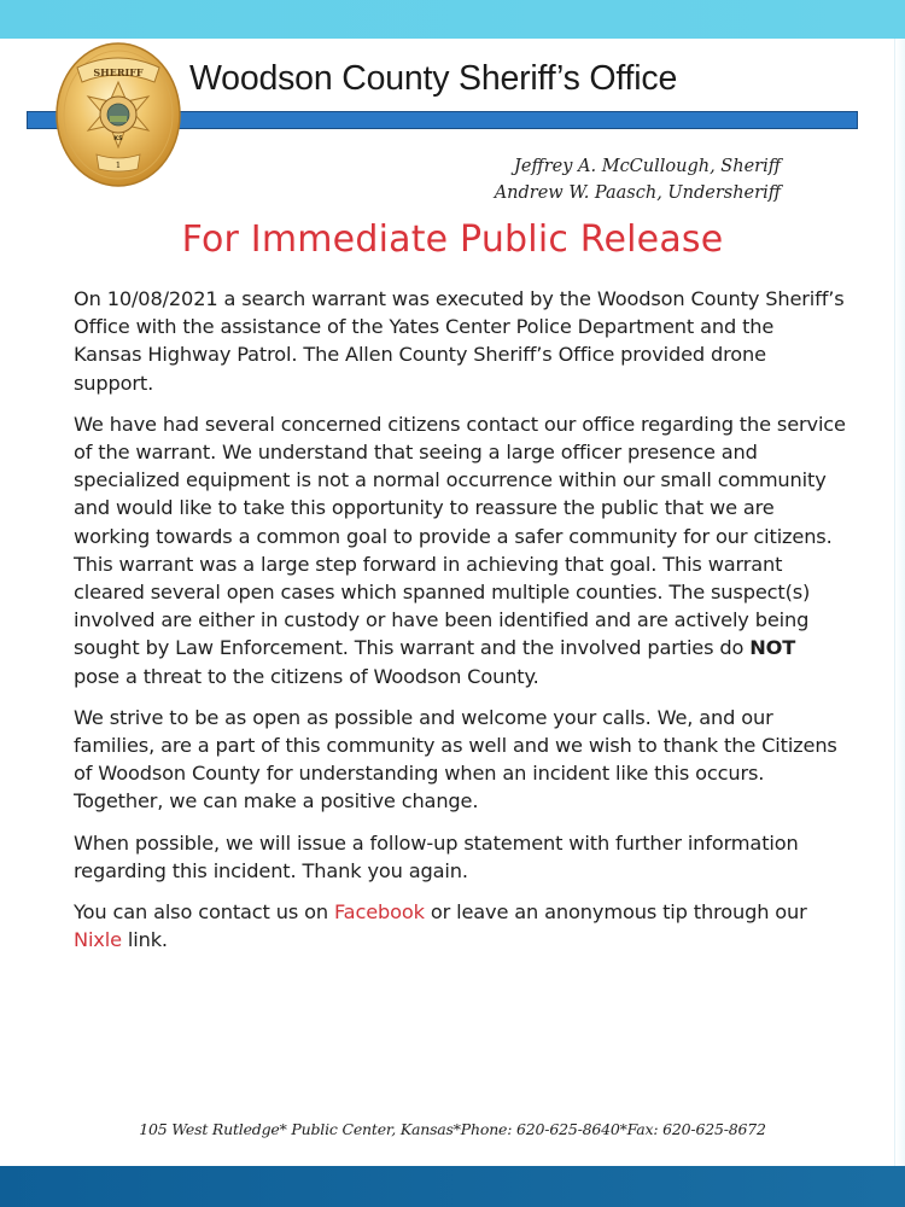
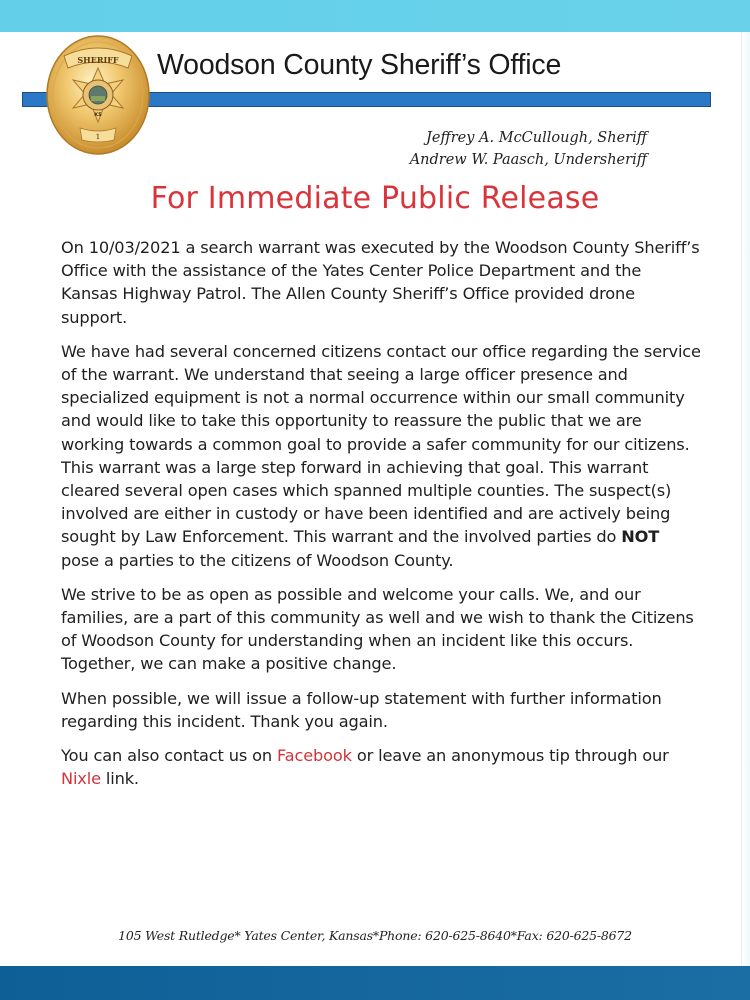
  SHERIFF
  1
  Woodson County Sheriff’s Office
  Jeffrey A. McCullough, Sheriff
  Andrew W. Paasch, Undersheriff
  For Immediate Public Release
- On 10/08/2021 a search warrant was executed by the Woodson County Sheriff’s Office with the assistance of the Yates Center Police Department and the Kansas Highway Patrol. The Allen County Sheriff’s Office provided drone support.
+ On 10/03/2021 a search warrant was executed by the Woodson County Sheriff’s Office with the assistance of the Yates Center Police Department and the Kansas Highway Patrol. The Allen County Sheriff’s Office provided drone support.
- We have had several concerned citizens contact our office regarding the service of the warrant. We understand that seeing a large officer presence and specialized equipment is not a normal occurrence within our small community and would like to take this opportunity to reassure the public that we are working towards a common goal to provide a safer community for our citizens. This warrant was a large step forward in achieving that goal. This warrant cleared several open cases which spanned multiple counties. The suspect(s) involved are either in custody or have been identified and are actively being sought by Law Enforcement. This warrant and the involved parties do NOT pose a threat to the citizens of Woodson County.
+ We have had several concerned citizens contact our office regarding the service of the warrant. We understand that seeing a large officer presence and specialized equipment is not a normal occurrence within our small community and would like to take this opportunity to reassure the public that we are working towards a common goal to provide a safer community for our citizens. This warrant was a large step forward in achieving that goal. This warrant cleared several open cases which spanned multiple counties. The suspect(s) involved are either in custody or have been identified and are actively being sought by Law Enforcement. This warrant and the involved parties do NOT pose a parties to the citizens of Woodson County.
  We strive to be as open as possible and welcome your calls. We, and our families, are a part of this community as well and we wish to thank the Citizens of Woodson County for understanding when an incident like this occurs. Together, we can make a positive change.
  When possible, we will issue a follow-up statement with further information regarding this incident. Thank you again.
  You can also contact us on Facebook or leave an anonymous tip through our Nixle link.
- 105 West Rutledge* Public Center, Kansas*Phone: 620-625-8640*Fax: 620-625-8672
+ 105 West Rutledge* Yates Center, Kansas*Phone: 620-625-8640*Fax: 620-625-8672
